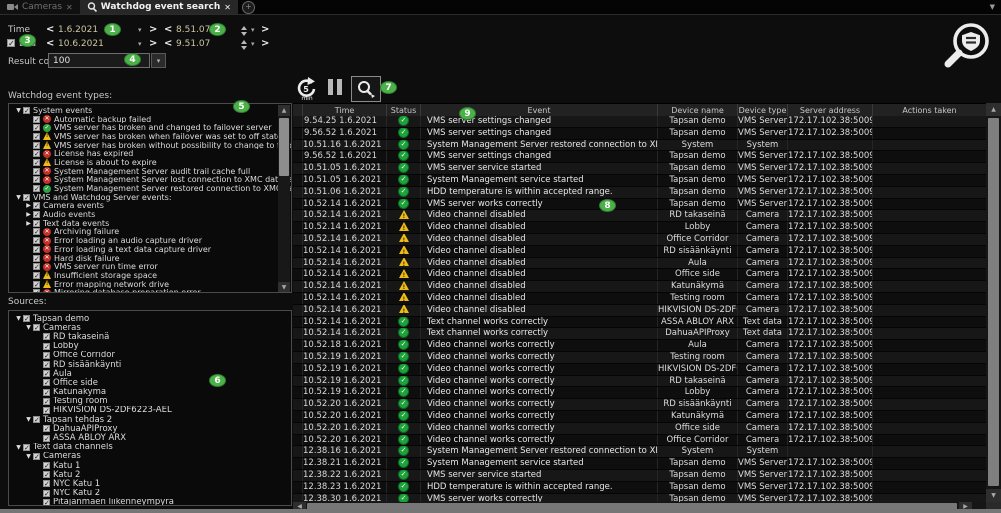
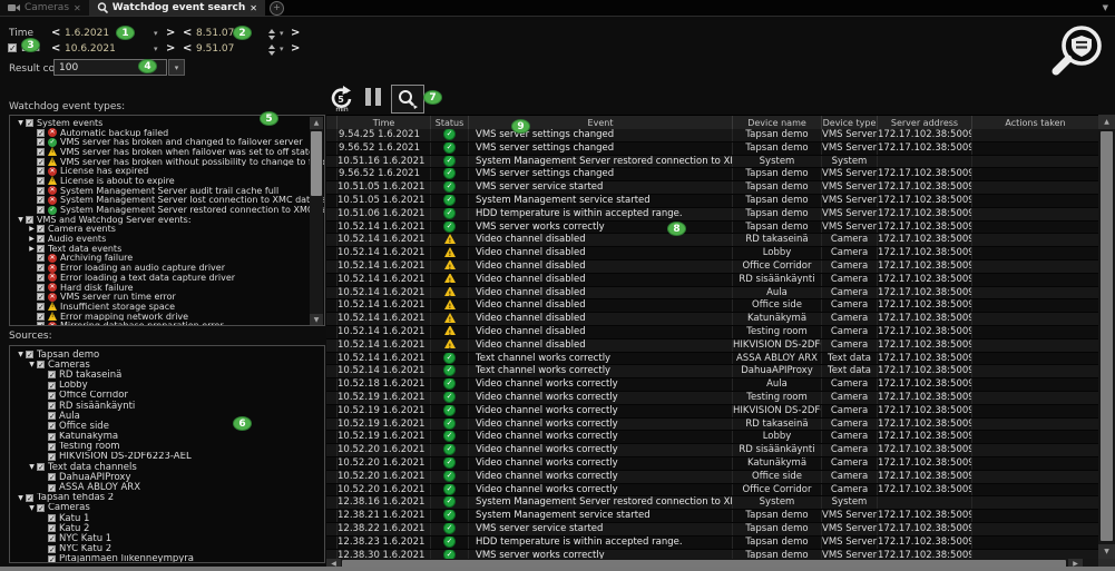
  Cameras
  ✕
  Watchdog event search
  ✕
  +
  ▼
  Time
  <
  1.6.2021
  ▾
  >
  <
  8.51.07
  ▾
  >
  ✓
  <
  10.6.2021
  ▾
  >
  <
  9.51.07
  ▾
  >
  Result co
  100
  ▾
  Watchdog event types:
  Sources:
  ✓
  System events
  ✓
  Automatic backup failed
  VMS server has broken and changed to failover server
  ✓
  VMS server has broken when failover was set to off stat
  ✓
  VMS server has broken without possibility to change to
  ✓
  License has expired
  ✓
  License is about to expire
  ✓
  System Management Server audit trail cache full
  ✓
  System Management Server lost connection to XMC data
  ✓
  System Management Server restored connection to XM
  ✓
  VMS and Watchdog Server events:
  ✓
  Camera events
  ✓
  Audio events
  ✓
  Text data events
  ✓
  Archiving failure
  ✓
  Error loading an audio capture driver
  ✓
  Error loading a text data capture driver
  ✓
  Hard disk failure
  ✓
  VMS server run time error
  ✓
  Insufficient storage space
  ✓
  Error mapping network drive
  ✓
  Tapsan demo
  ✓
  Cameras
  ✓
  RD takaseinä
  ✓
  Lobby
  ✓
  Office Corridor
  ✓
  RD sisäänkäynti
  ✓
  Aula
  ✓
  Office side
  ✓
  Katunäkymä
  ✓
  Testing room
  ✓
  HIKVISION DS-2DF6223-AEL
  ✓
- Tapsan tehdas 2
+ Text data channels
  ✓
  DahuaAPIProxy
  ✓
  ASSA ABLOY ARX
  ✓
- Text data channels
+ Tapsan tehdas 2
  ✓
  Cameras
  ✓
  Katu 1
  ✓
  Katu 2
  ✓
  NYC Katu 1
  ✓
  NYC Katu 2
  ✓
  Pitäjänmäen liikenneympyrä
  5
  Time
  Status
  Event
  Device name
  Device type
  Server address
  Actions taken
  9.54.25 1.6.2021
  ✓
  VMS server settings changed
  Tapsan demo
  VMS Server
  172.17.102.38:5009
  9.56.52 1.6.2021
  ✓
  VMS server settings changed
  Tapsan demo
  VMS Server
  172.17.102.38:5009
  10.51.16 1.6.2021
  ✓
  System Management Server restored connection to X
  System
  System
  9.56.52 1.6.2021
  ✓
  VMS server settings changed
  Tapsan demo
  VMS Server
  172.17.102.38:5009
  10.51.05 1.6.2021
  ✓
  VMS server service started
  Tapsan demo
  VMS Server
  172.17.102.38:5009
  10.51.05 1.6.2021
  ✓
  System Management service started
  Tapsan demo
  VMS Server
  172.17.102.38:5009
  10.51.06 1.6.2021
  ✓
  HDD temperature is within accepted range.
  Tapsan demo
  VMS Server
  172.17.102.38:5009
  10.52.14 1.6.2021
  ✓
  VMS server works correctly
  Tapsan demo
  VMS Server
  172.17.102.38:5009
  10.52.14 1.6.2021
  Video channel disabled
  RD takaseinä
  Camera
  172.17.102.38:5009
  10.52.14 1.6.2021
  Video channel disabled
  Lobby
  Camera
  172.17.102.38:5009
  10.52.14 1.6.2021
  Video channel disabled
  Office Corridor
  Camera
  172.17.102.38:5009
  10.52.14 1.6.2021
  Video channel disabled
  RD sisäänkäynti
  Camera
  172.17.102.38:5009
  10.52.14 1.6.2021
  Video channel disabled
  Aula
  Camera
  172.17.102.38:5009
  10.52.14 1.6.2021
  Video channel disabled
  Office side
  Camera
  172.17.102.38:5009
  10.52.14 1.6.2021
  Video channel disabled
  Katunäkymä
  Camera
  172.17.102.38:5009
  10.52.14 1.6.2021
  Video channel disabled
  Testing room
  Camera
  172.17.102.38:5009
  10.52.14 1.6.2021
  Video channel disabled
  Camera
  172.17.102.38:5009
  10.52.14 1.6.2021
  ✓
  Text channel works correctly
  ASSA ABLOY ARX
  Text data
  172.17.102.38:5009
  10.52.14 1.6.2021
  ✓
  Text channel works correctly
  DahuaAPIProxy
  Text data
  172.17.102.38:5009
  10.52.18 1.6.2021
  ✓
  Video channel works correctly
  Aula
  Camera
  172.17.102.38:5009
  10.52.19 1.6.2021
  ✓
  Video channel works correctly
  Testing room
  Camera
  172.17.102.38:5009
  10.52.19 1.6.2021
  ✓
  Video channel works correctly
  Camera
  172.17.102.38:5009
  10.52.19 1.6.2021
  ✓
  Video channel works correctly
  RD takaseinä
  Camera
  172.17.102.38:5009
  10.52.19 1.6.2021
  ✓
  Video channel works correctly
  Lobby
  Camera
  172.17.102.38:5009
  10.52.20 1.6.2021
  ✓
  Video channel works correctly
  RD sisäänkäynti
  Camera
  172.17.102.38:5009
  10.52.20 1.6.2021
  ✓
  Video channel works correctly
  Katunäkymä
  Camera
  172.17.102.38:5009
  10.52.20 1.6.2021
  ✓
  Video channel works correctly
  Office side
  Camera
  172.17.102.38:5009
  10.52.20 1.6.2021
  ✓
  Video channel works correctly
  Office Corridor
  Camera
  172.17.102.38:5009
  12.38.16 1.6.2021
  ✓
  System Management Server restored connection to X
  System
  System
  12.38.21 1.6.2021
  ✓
  System Management service started
  Tapsan demo
  VMS Server
  172.17.102.38:5009
  12.38.22 1.6.2021
  ✓
  VMS server service started
  Tapsan demo
  VMS Server
  172.17.102.38:5009
  12.38.23 1.6.2021
  ✓
  HDD temperature is within accepted range.
  Tapsan demo
  VMS Server
  172.17.102.38:5009
  12.38.30 1.6.2021
  ✓
  VMS server works correctly
  Tapsan demo
  VMS Server
  172.17.102.38:5009
  1
  2
  3
  4
  5
  6
  7
  8
  9
